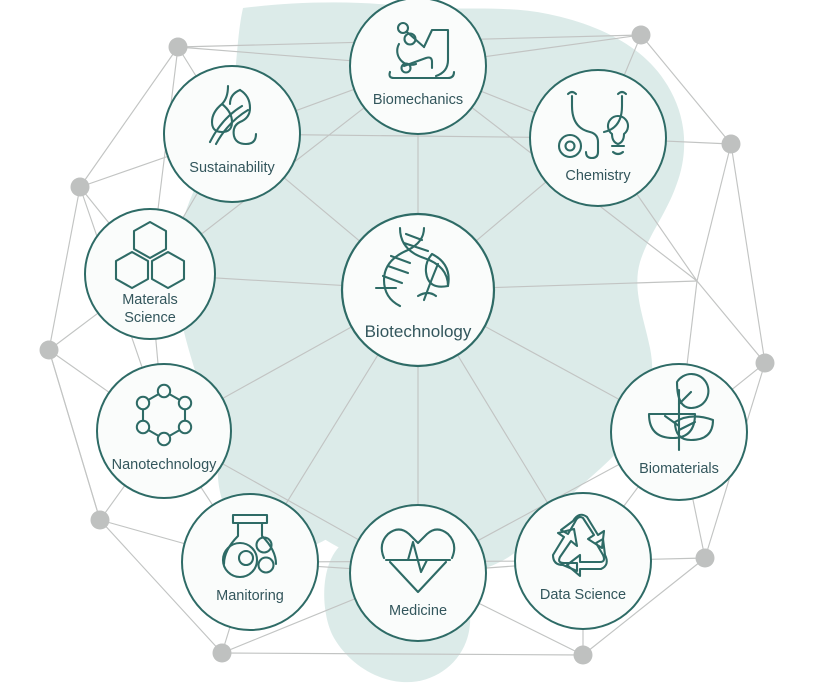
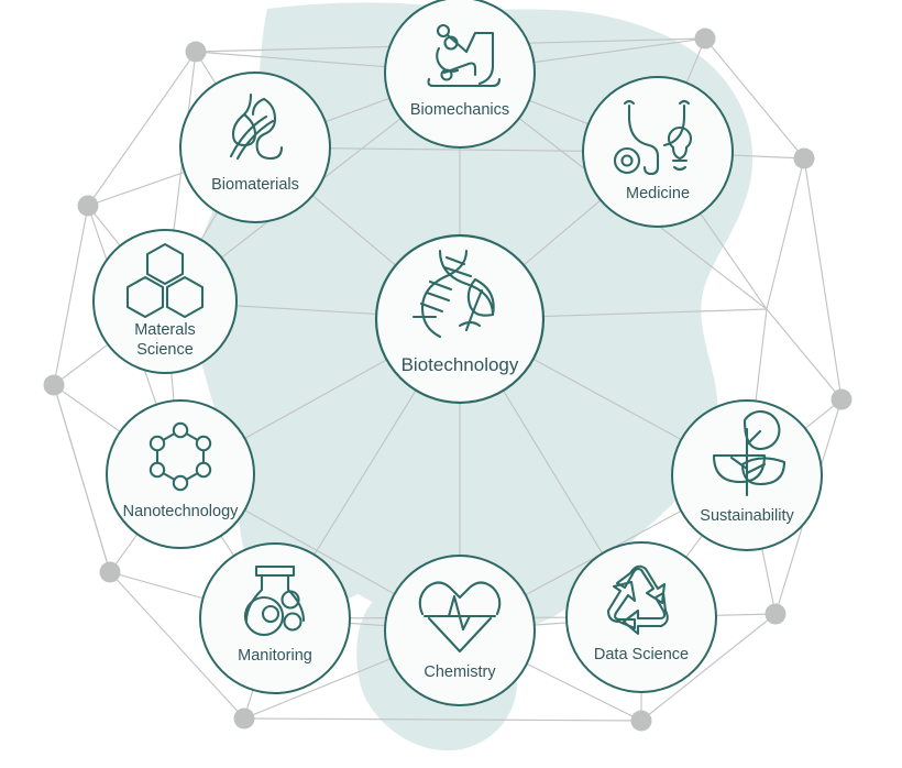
  Biomechanics
- Sustainability
+ Biomaterials
  Materals
  Science
  Nanotechnology
  Manitoring
- Medicine
+ Chemistry
  Data Science
- Biomaterials
+ Sustainability
- Chemistry
+ Medicine
  Biotechnology
